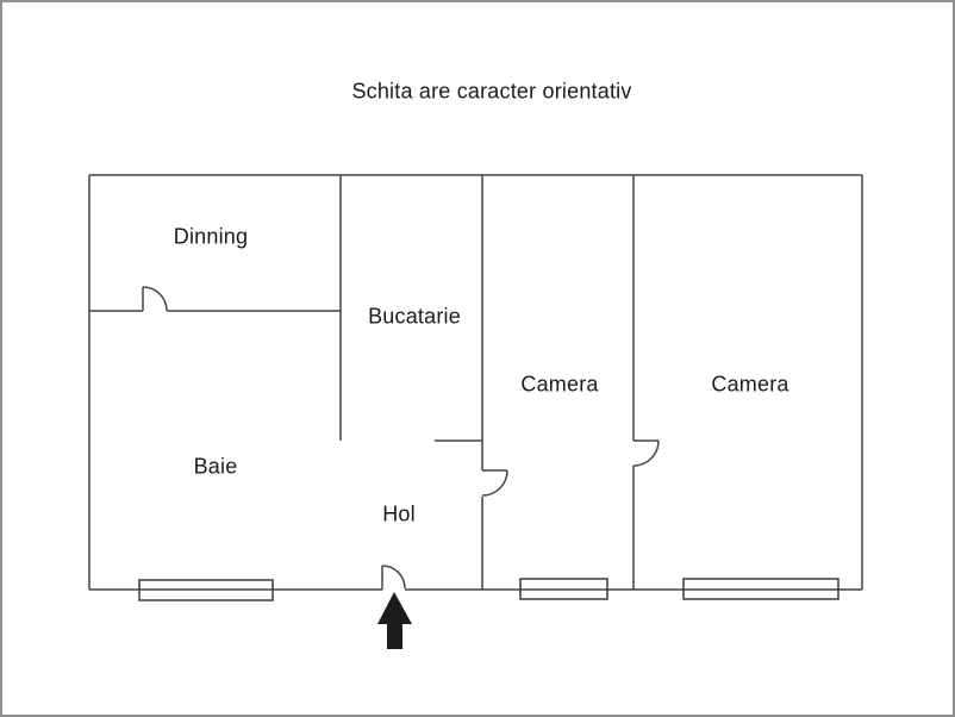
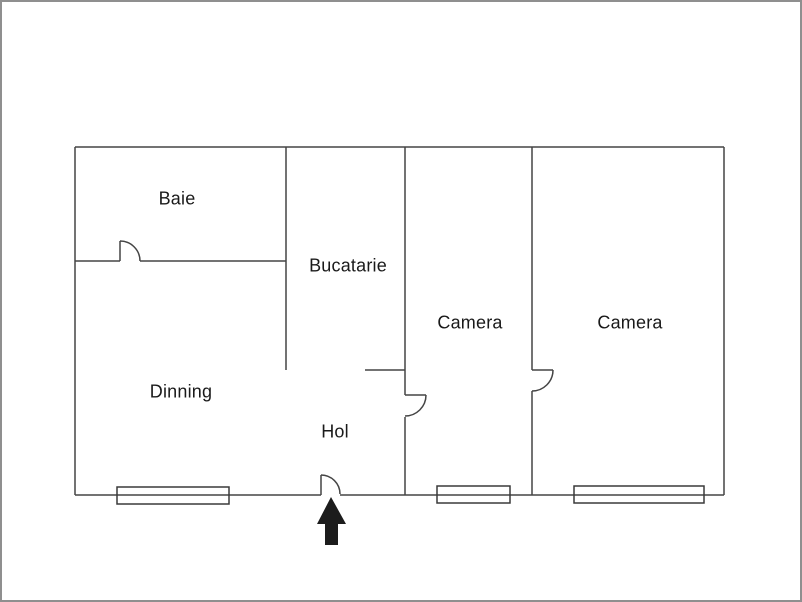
- Schita are caracter orientativ
- Dinning
+ Baie
  Bucatarie
  Camera
  Camera
- Baie
+ Dinning
  Hol
